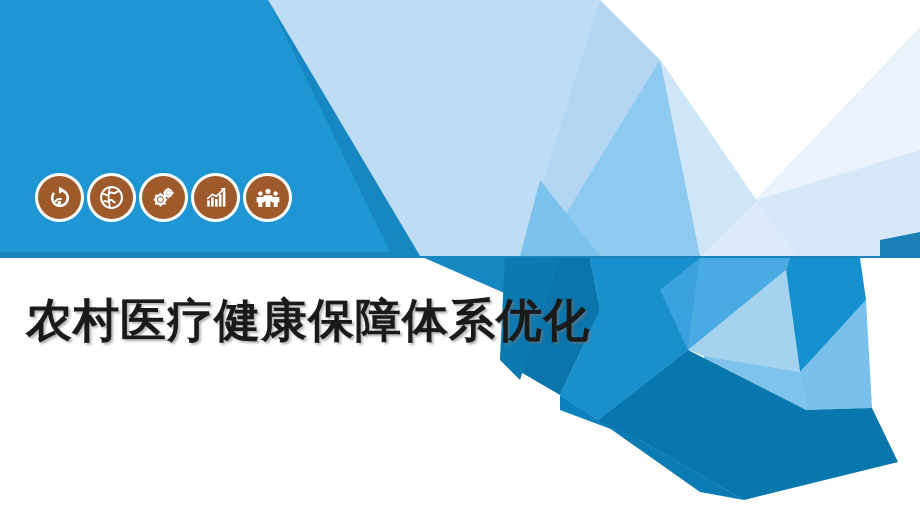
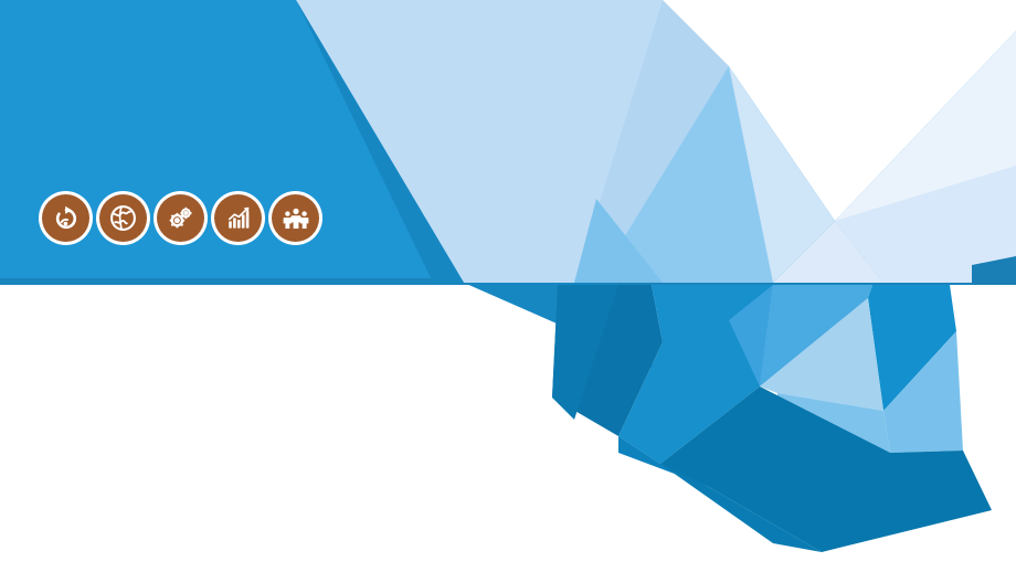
  数智创新 变革未来
- 农村医疗健康保障体系优化
